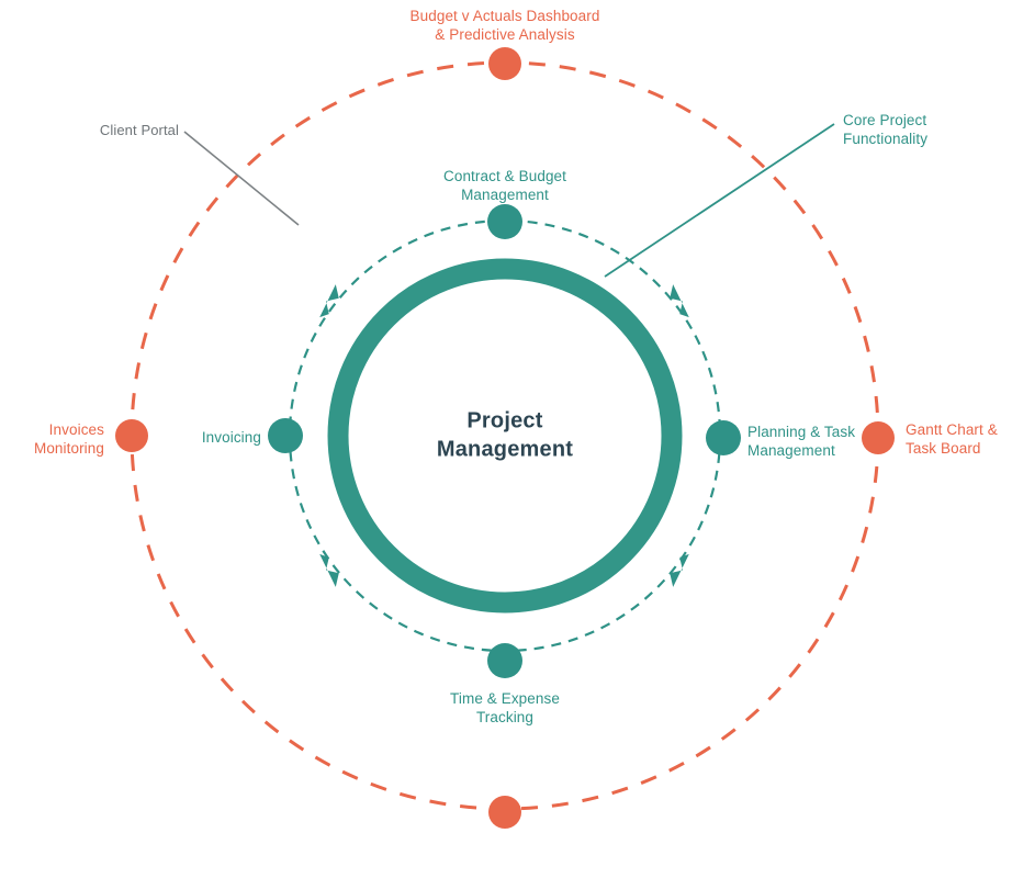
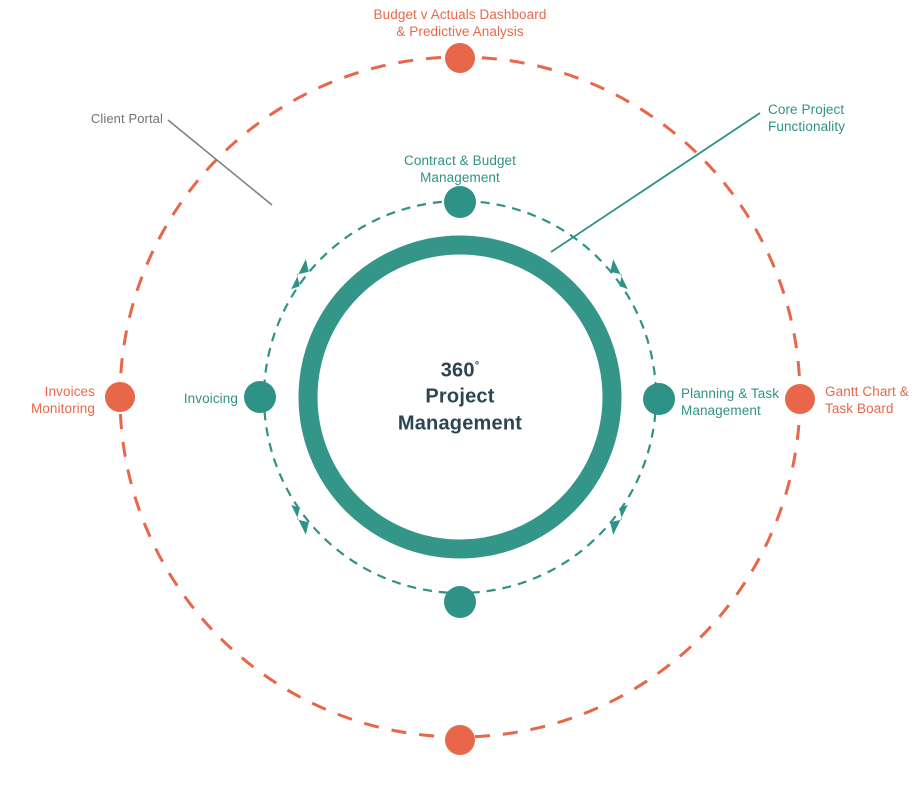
+ 360°
  Project
  Management
  Budget v Actuals Dashboard
  & Predictive Analysis
  Gantt Chart &
  Task Board
  Invoices
  Monitoring
  Contract & Budget
  Management
  Planning & Task
  Management
- Time & Expense
- Tracking
  Invoicing
  Client Portal
  Core Project
  Functionality
